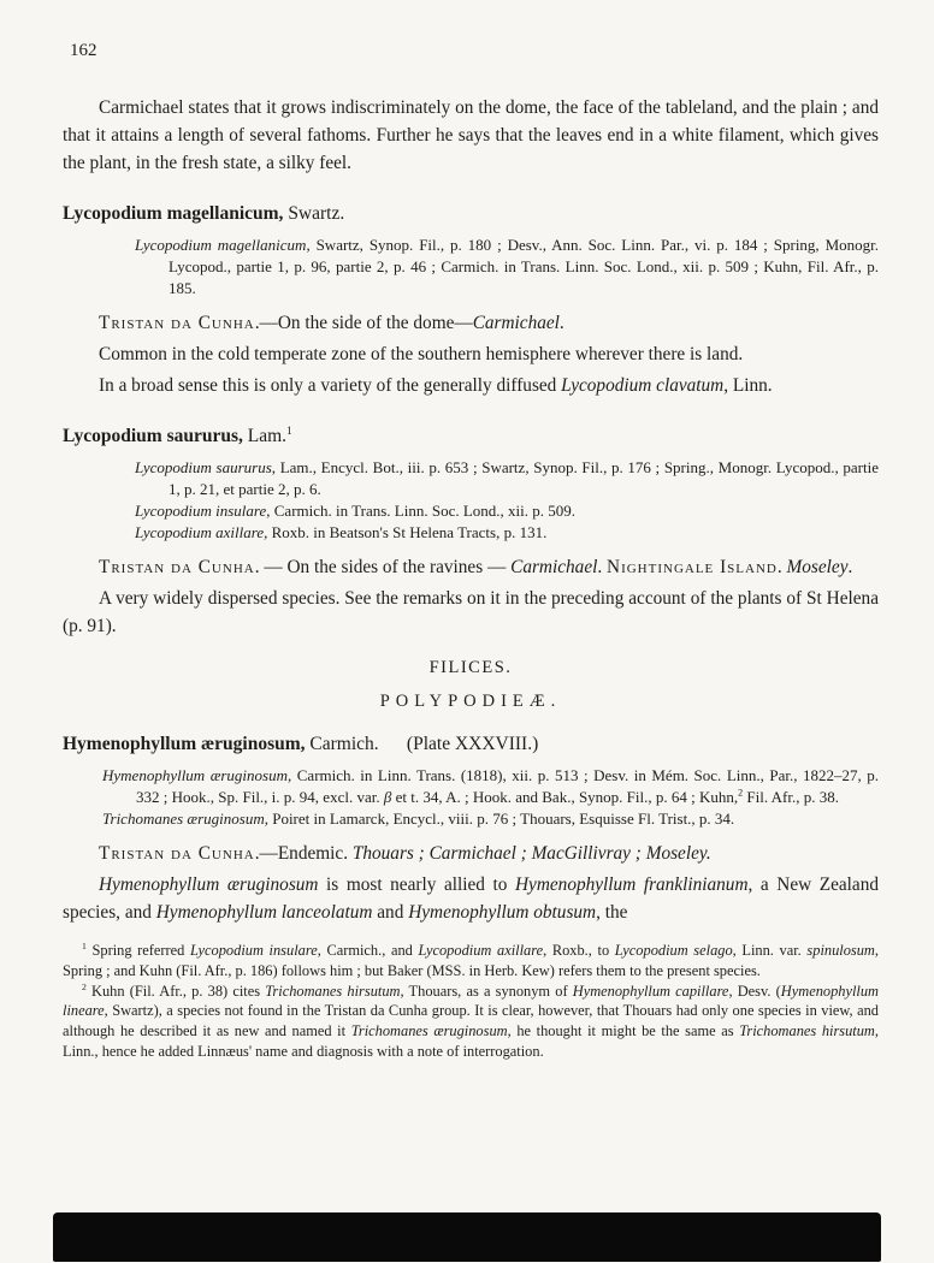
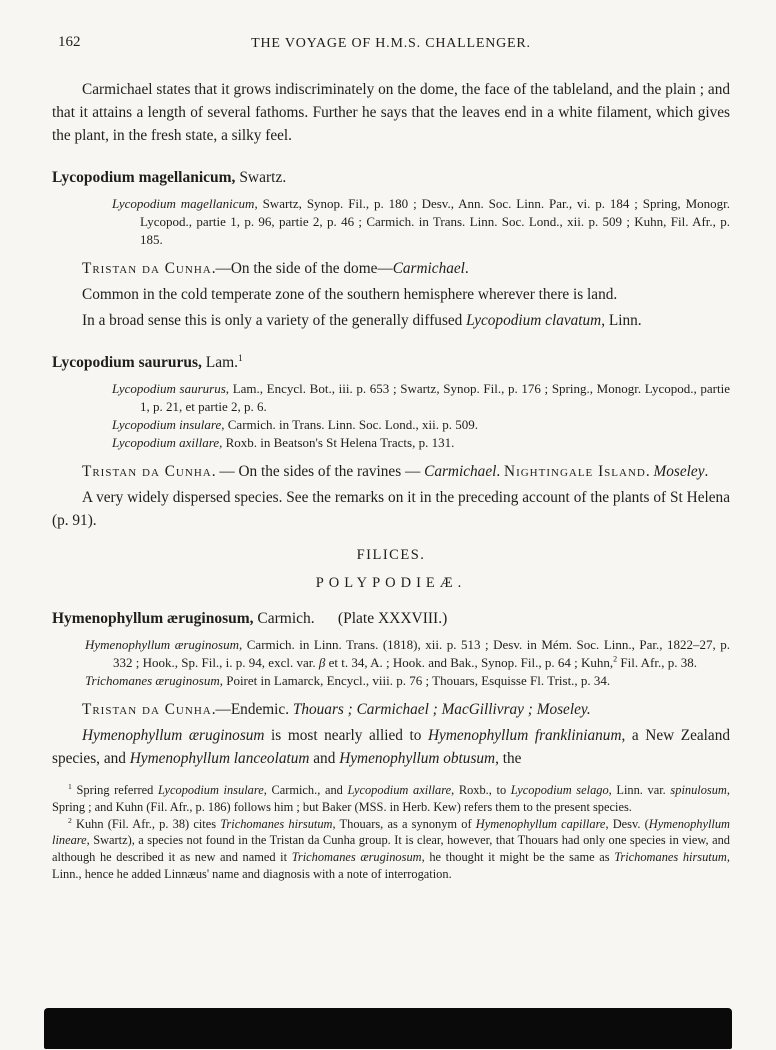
  162
+ THE VOYAGE OF H.M.S. CHALLENGER.
  Carmichael states that it grows indiscriminately on the dome, the face of the tableland, and the plain ; and that it attains a length of several fathoms. Further he says that the leaves end in a white filament, which gives the plant, in the fresh state, a silky feel.
  Lycopodium magellanicum, Swartz.
  Lycopodium magellanicum, Swartz, Synop. Fil., p. 180 ; Desv., Ann. Soc. Linn. Par., vi. p. 184 ; Spring, Monogr. Lycopod., partie 1, p. 96, partie 2, p. 46 ; Carmich. in Trans. Linn. Soc. Lond., xii. p. 509 ; Kuhn, Fil. Afr., p. 185.
  Tristan da Cunha.—On the side of the dome—Carmichael.
  Common in the cold temperate zone of the southern hemisphere wherever there is land.
  In a broad sense this is only a variety of the generally diffused Lycopodium clavatum, Linn.
  Lycopodium saururus, Lam.1
  Lycopodium saururus, Lam., Encycl. Bot., iii. p. 653 ; Swartz, Synop. Fil., p. 176 ; Spring., Monogr. Lycopod., partie 1, p. 21, et partie 2, p. 6.
  Lycopodium insulare, Carmich. in Trans. Linn. Soc. Lond., xii. p. 509.
  Lycopodium axillare, Roxb. in Beatson's St Helena Tracts, p. 131.
  Tristan da Cunha. — On the sides of the ravines — Carmichael. Nightingale Island. Moseley.
  A very widely dispersed species. See the remarks on it in the preceding account of the plants of St Helena (p. 91).
  FILICES.
  POLYPODIEÆ.
  Hymenophyllum æruginosum, Carmich. (Plate XXXVIII.)
  Hymenophyllum æruginosum, Carmich. in Linn. Trans. (1818), xii. p. 513 ; Desv. in Mém. Soc. Linn., Par., 1822–27, p. 332 ; Hook., Sp. Fil., i. p. 94, excl. var. β et t. 34, A. ; Hook. and Bak., Synop. Fil., p. 64 ; Kuhn,2 Fil. Afr., p. 38.
  Trichomanes æruginosum, Poiret in Lamarck, Encycl., viii. p. 76 ; Thouars, Esquisse Fl. Trist., p. 34.
  Tristan da Cunha.—Endemic. Thouars ; Carmichael ; MacGillivray ; Moseley.
  Hymenophyllum æruginosum is most nearly allied to Hymenophyllum franklinianum, a New Zealand species, and Hymenophyllum lanceolatum and Hymenophyllum obtusum, the
  1 Spring referred Lycopodium insulare, Carmich., and Lycopodium axillare, Roxb., to Lycopodium selago, Linn. var. spinulosum, Spring ; and Kuhn (Fil. Afr., p. 186) follows him ; but Baker (MSS. in Herb. Kew) refers them to the present species.
  2 Kuhn (Fil. Afr., p. 38) cites Trichomanes hirsutum, Thouars, as a synonym of Hymenophyllum capillare, Desv. (Hymenophyllum lineare, Swartz), a species not found in the Tristan da Cunha group. It is clear, however, that Thouars had only one species in view, and although he described it as new and named it Trichomanes æruginosum, he thought it might be the same as Trichomanes hirsutum, Linn., hence he added Linnæus' name and diagnosis with a note of interrogation.
